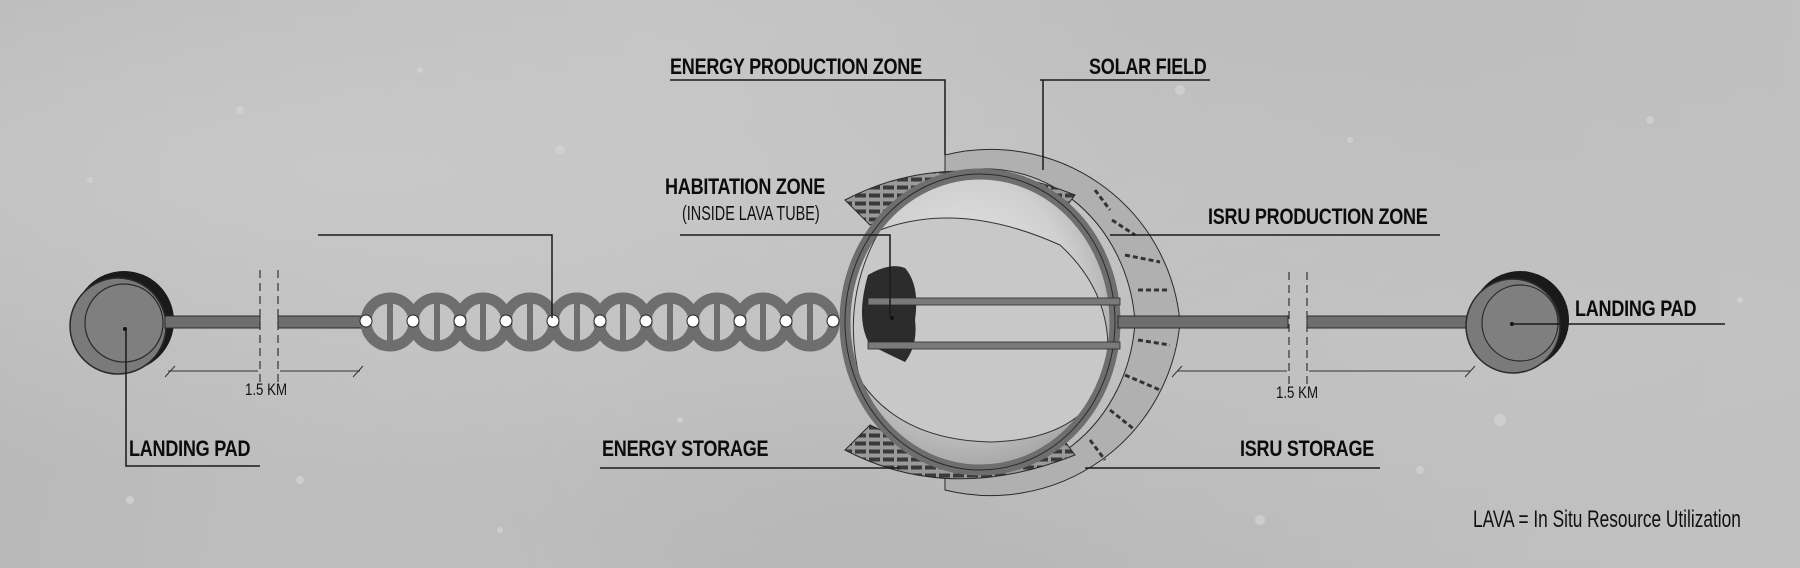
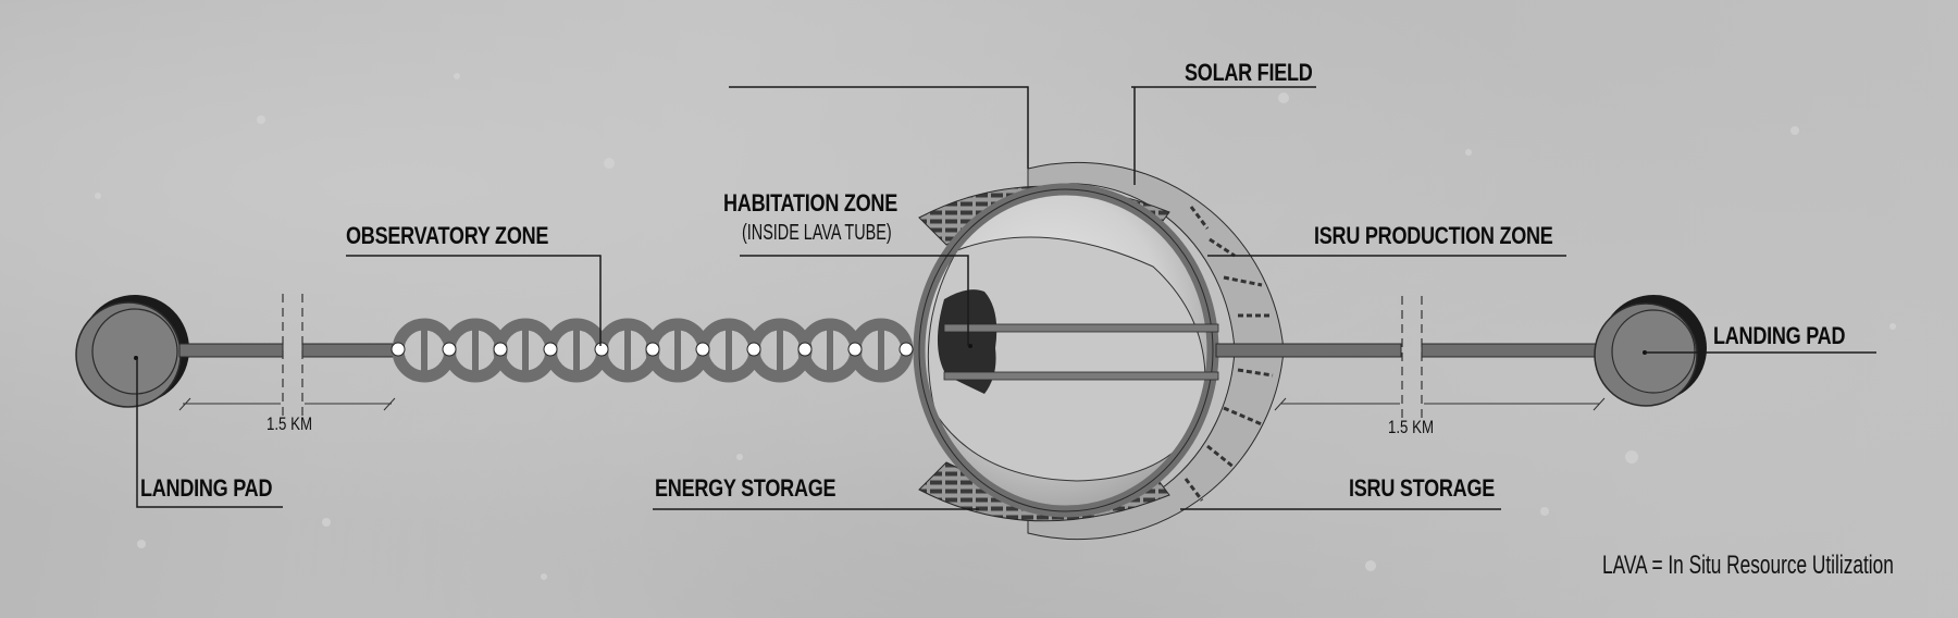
- ENERGY PRODUCTION ZONE
  SOLAR FIELD
  HABITATION ZONE
  (INSIDE LAVA TUBE)
+ OBSERVATORY ZONE
  ISRU PRODUCTION ZONE
  LANDING PAD
  LANDING PAD
  ENERGY STORAGE
  ISRU STORAGE
  1.5 KM
  1.5 KM
  LAVA = In Situ Resource Utilization
